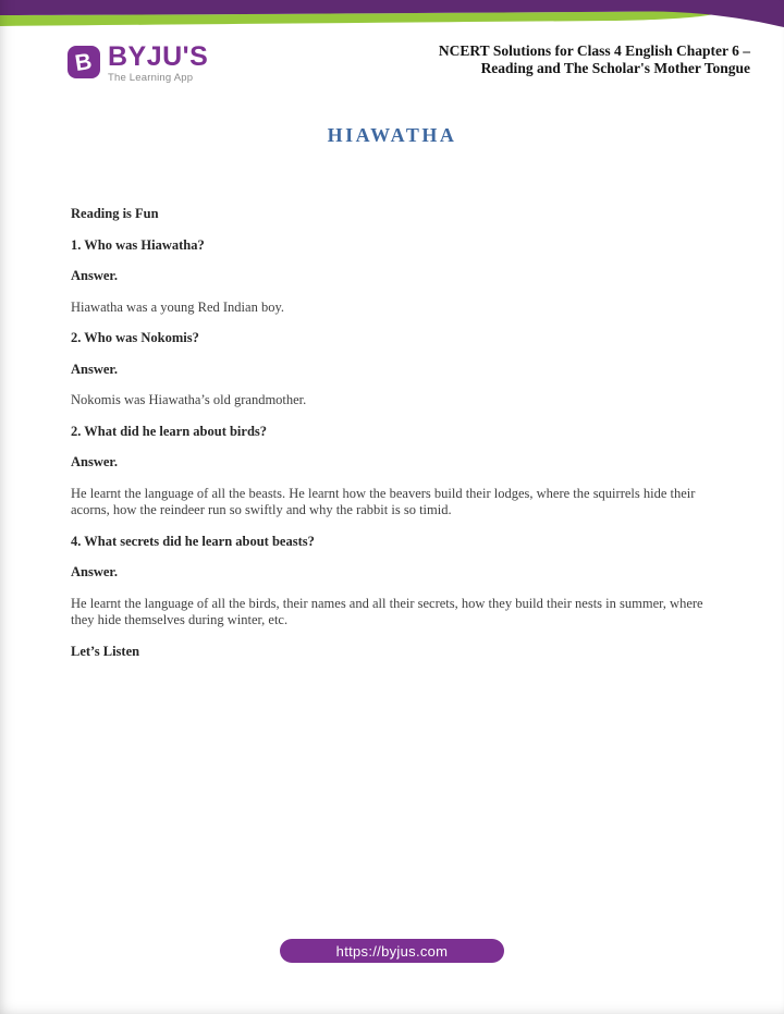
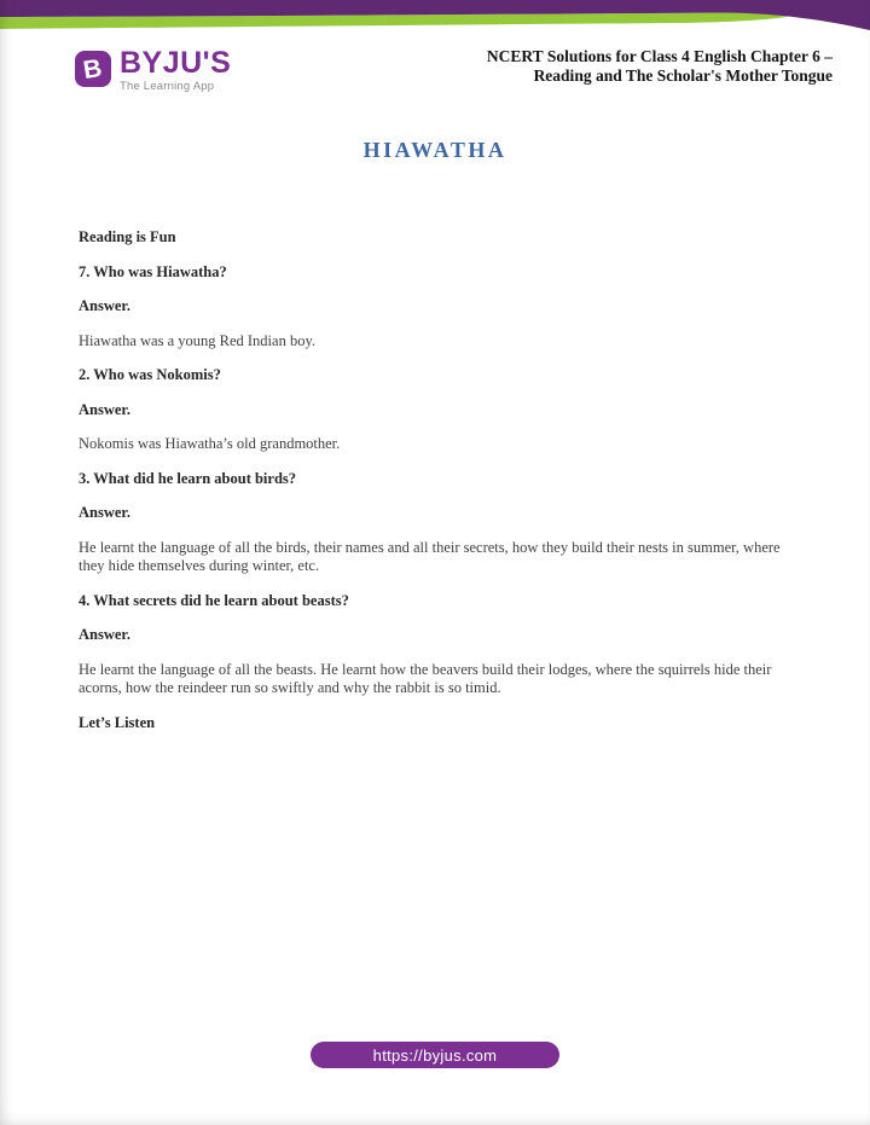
  BYJU'S
  The Learning App
  NCERT Solutions for Class 4 English Chapter 6 –
  Reading and The Scholar's Mother Tongue
  HIAWATHA
  Reading is Fun
- 1. Who was Hiawatha?
+ 7. Who was Hiawatha?
  Answer.
  Hiawatha was a young Red Indian boy.
  2. Who was Nokomis?
  Answer.
  Nokomis was Hiawatha’s old grandmother.
- 2. What did he learn about birds?
+ 3. What did he learn about birds?
  Answer.
- He learnt the language of all the beasts. He learnt how the beavers build their lodges, where the squirrels hide their acorns, how the reindeer run so swiftly and why the rabbit is so timid.
+ He learnt the language of all the birds, their names and all their secrets, how they build their nests in summer, where they hide themselves during winter, etc.
  4. What secrets did he learn about beasts?
  Answer.
- He learnt the language of all the birds, their names and all their secrets, how they build their nests in summer, where they hide themselves during winter, etc.
+ He learnt the language of all the beasts. He learnt how the beavers build their lodges, where the squirrels hide their acorns, how the reindeer run so swiftly and why the rabbit is so timid.
  Let’s Listen
  https://byjus.com
